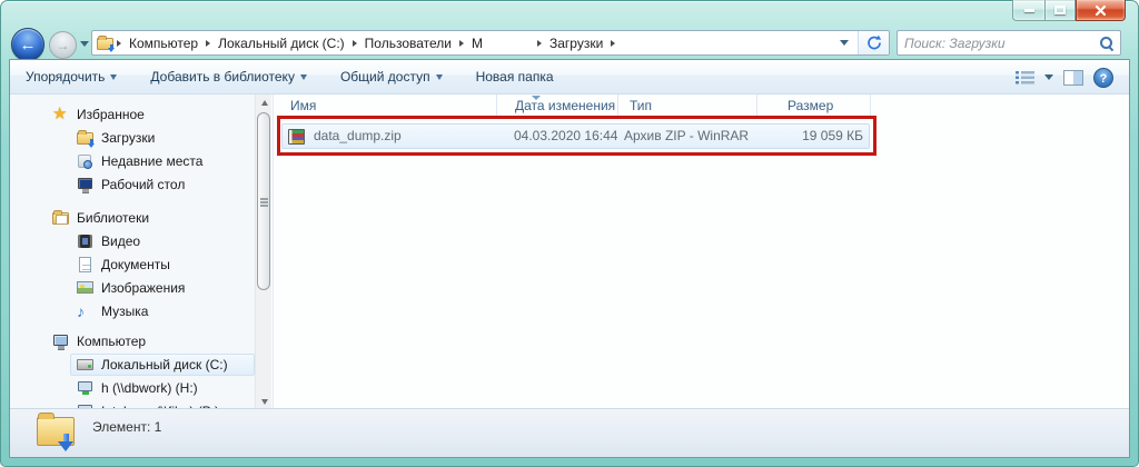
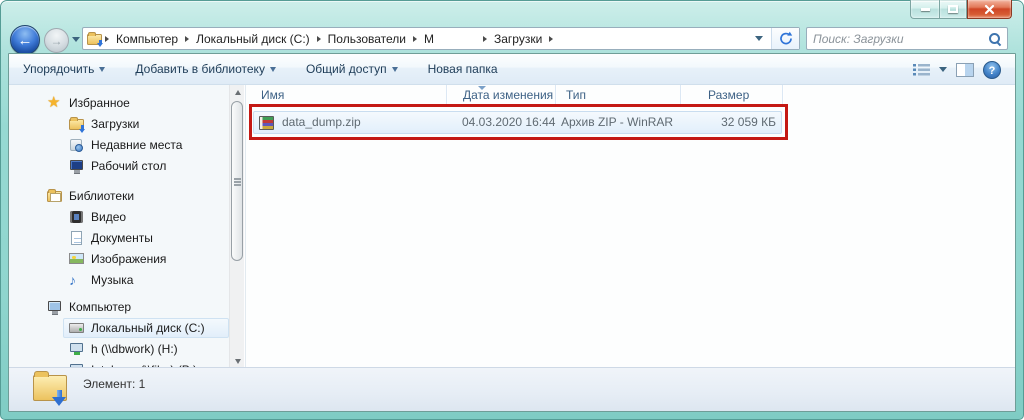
  ←
  →
  Компьютер
  Локальный диск (C:)
  Пользователи
  M
  Загрузки
  Поиск: Загрузки
  Упорядочить
  Добавить в библиотеку
  Общий доступ
  Новая папка
  ?
  ★
  Избранное
  Загрузки
  Недавние места
  Рабочий стол
  Библиотеки
  Видео
  Документы
  Изображения
  ♪
  Музыка
  Компьютер
  Локальный диск (C:)
  h (\\dbwork) (H:)
  Имя
  Дата изменения
  Тип
  Размер
  data_dump.zip
  04.03.2020 16:44
  Архив ZIP - WinRAR
- 19 059 КБ
+ 32 059 КБ
  Элемент: 1
